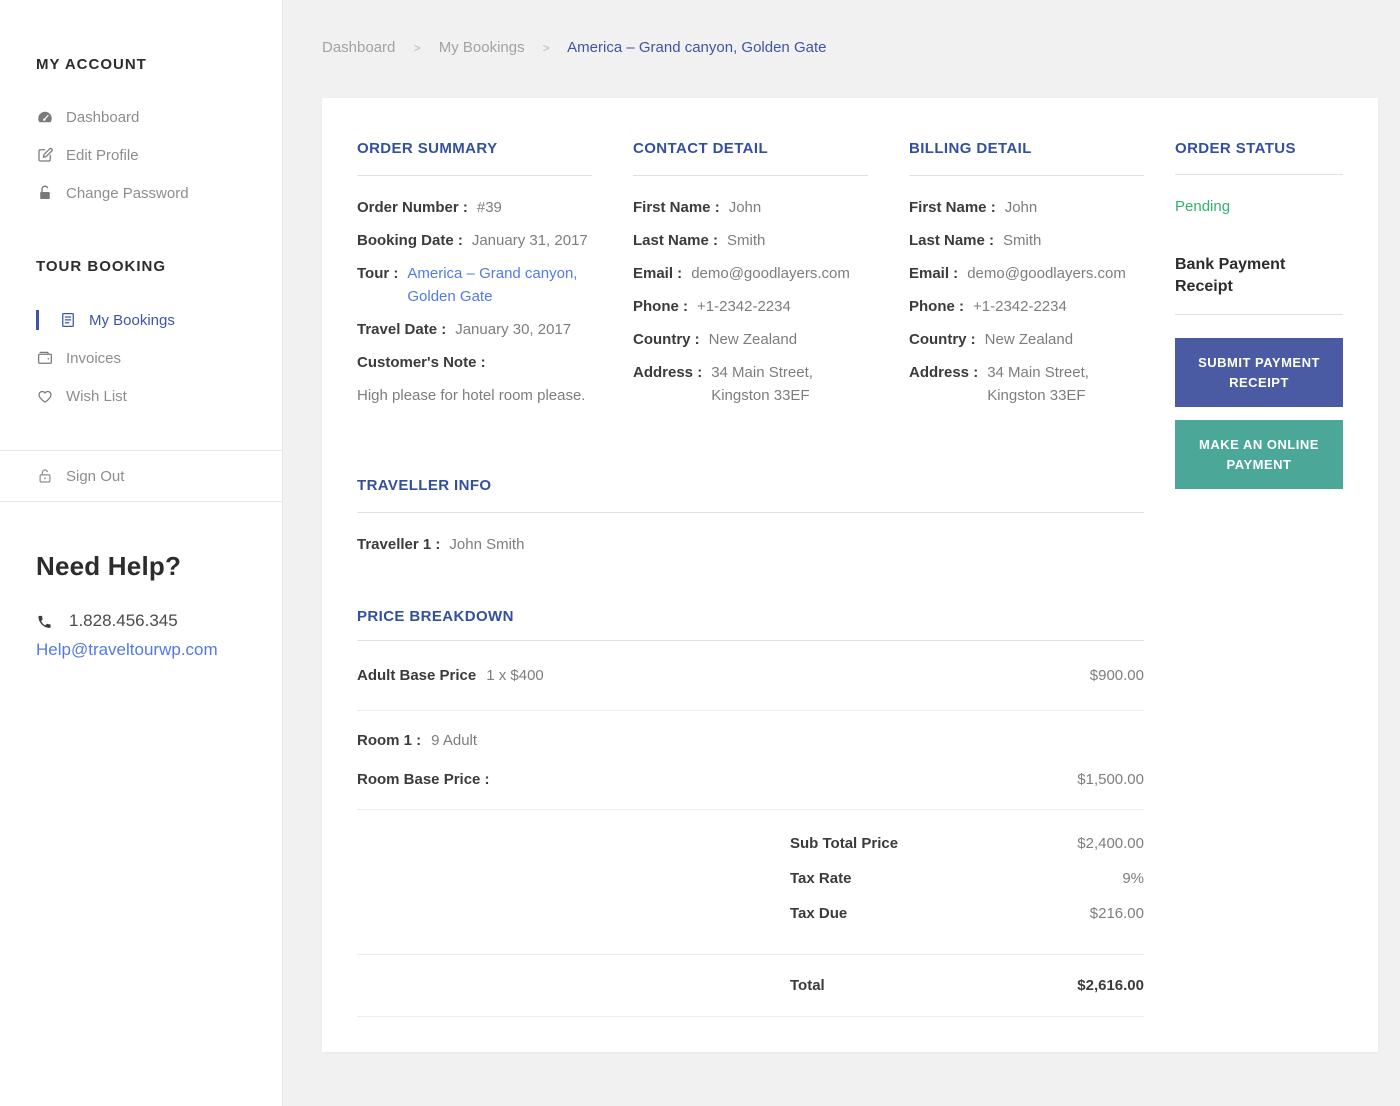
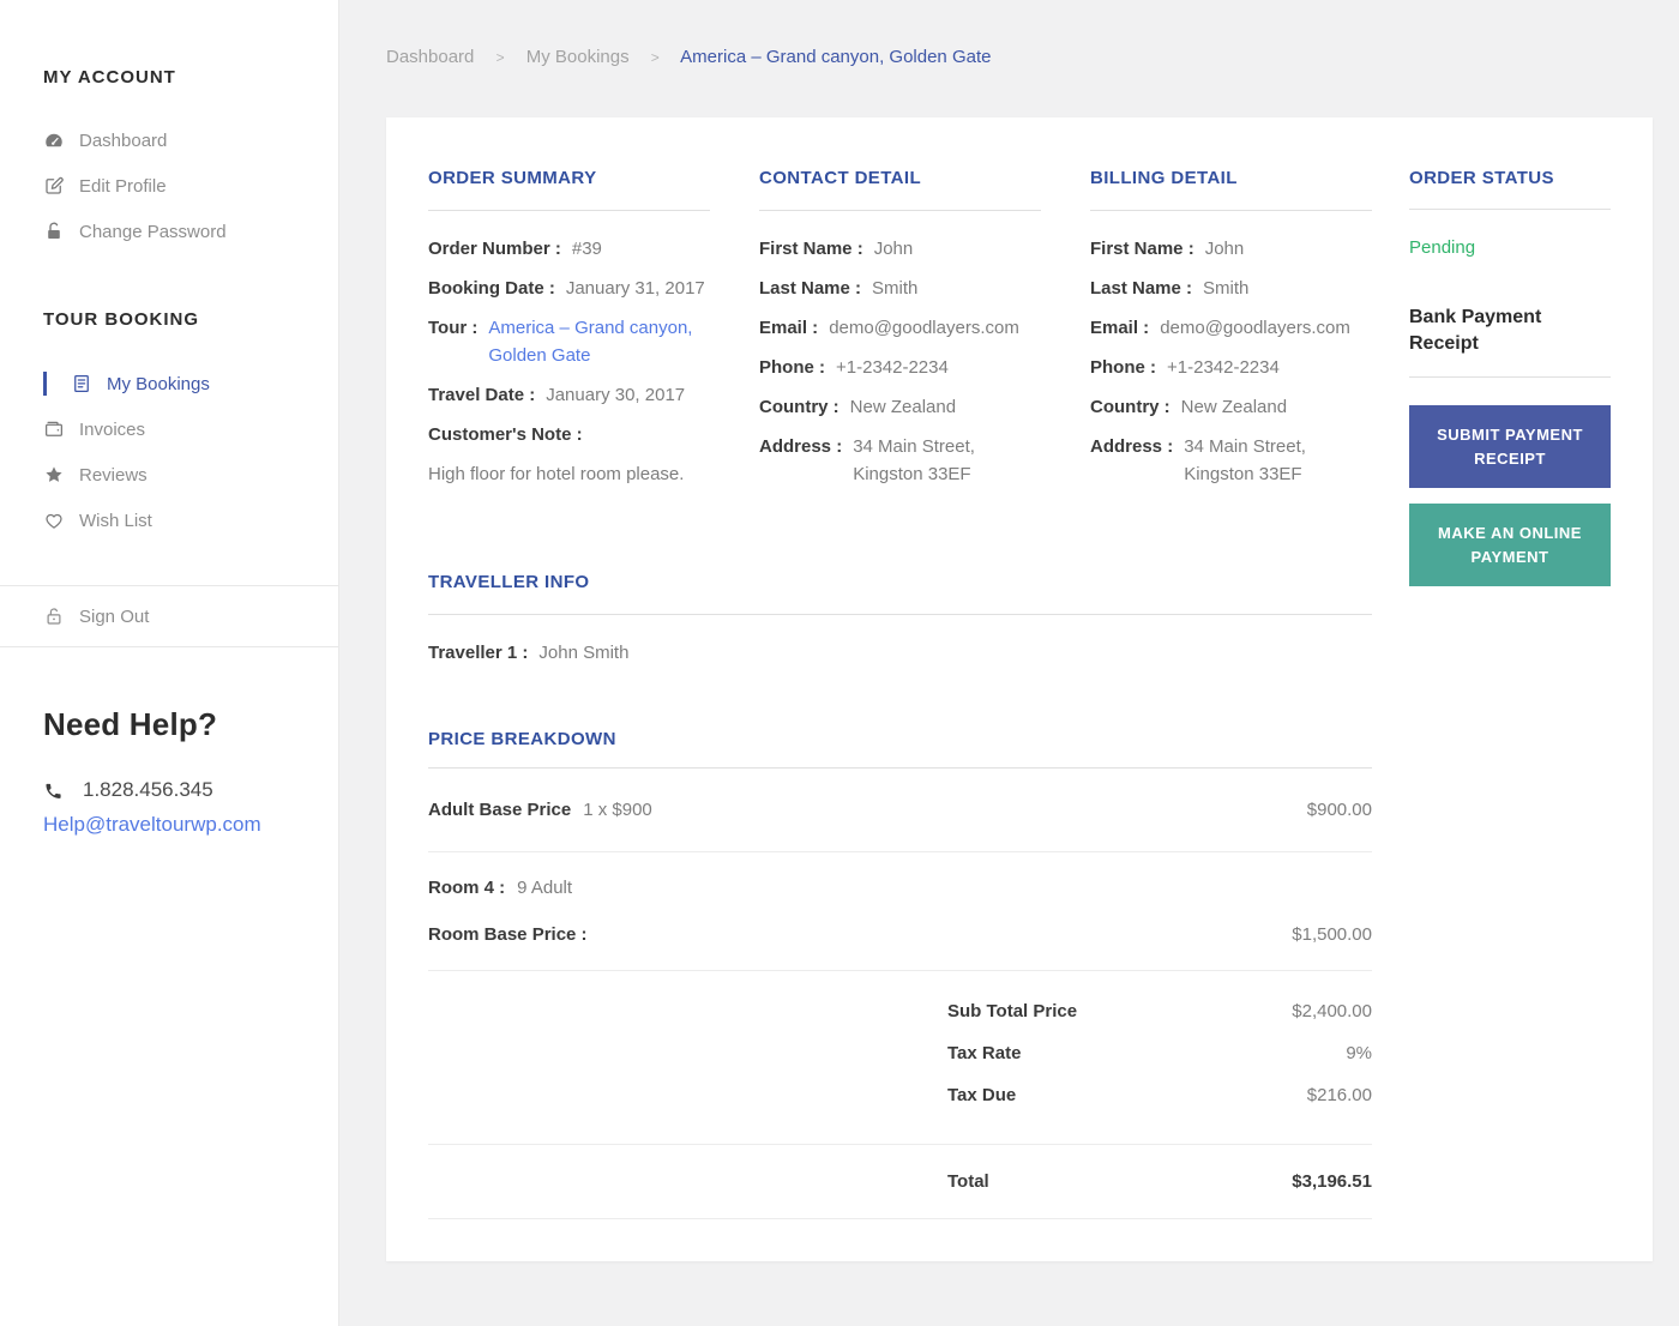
  MY ACCOUNT
  Dashboard
  Edit Profile
  Change Password
  TOUR BOOKING
  My Bookings
  Invoices
+ Reviews
  Wish List
  Sign Out
  Need Help?
  1.828.456.345
  Help@traveltourwp.com
  Dashboard > My Bookings > America – Grand canyon, Golden Gate
  ORDER SUMMARY
  Order Number :
  #39
  Booking Date :
  January 31, 2017
  Tour :
  America – Grand canyon, Golden Gate
  Travel Date :
  January 30, 2017
  Customer's Note :
- High please for hotel room please.
+ High floor for hotel room please.
  CONTACT DETAIL
  First Name :
  John
  Last Name :
  Smith
  Email :
  demo@goodlayers.com
  Phone :
  +1-2342-2234
  Country :
  New Zealand
  Address :
  34 Main Street, Kingston 33EF
  BILLING DETAIL
  First Name :
  John
  Last Name :
  Smith
  Email :
  demo@goodlayers.com
  Phone :
  +1-2342-2234
  Country :
  New Zealand
  Address :
  34 Main Street, Kingston 33EF
  TRAVELLER INFO
  Traveller 1 :
  John Smith
  PRICE BREAKDOWN
  Adult Base Price
- 1 x $400
+ 1 x $900
  $900.00
- Room 1 :
+ Room 4 :
  9 Adult
  Room Base Price :
  $1,500.00
  Sub Total Price
  $2,400.00
  Tax Rate
  9%
  Tax Due
  $216.00
  Total
- $2,616.00
+ $3,196.51
  ORDER STATUS
  Pending
  Bank Payment Receipt
  SUBMIT PAYMENT RECEIPT
  MAKE AN ONLINE PAYMENT
